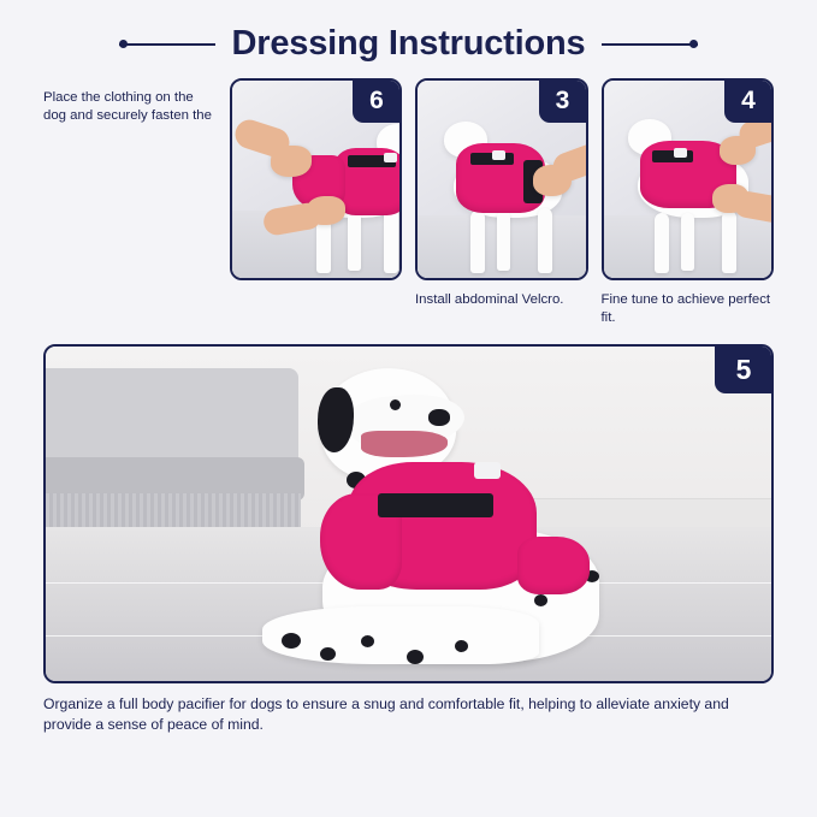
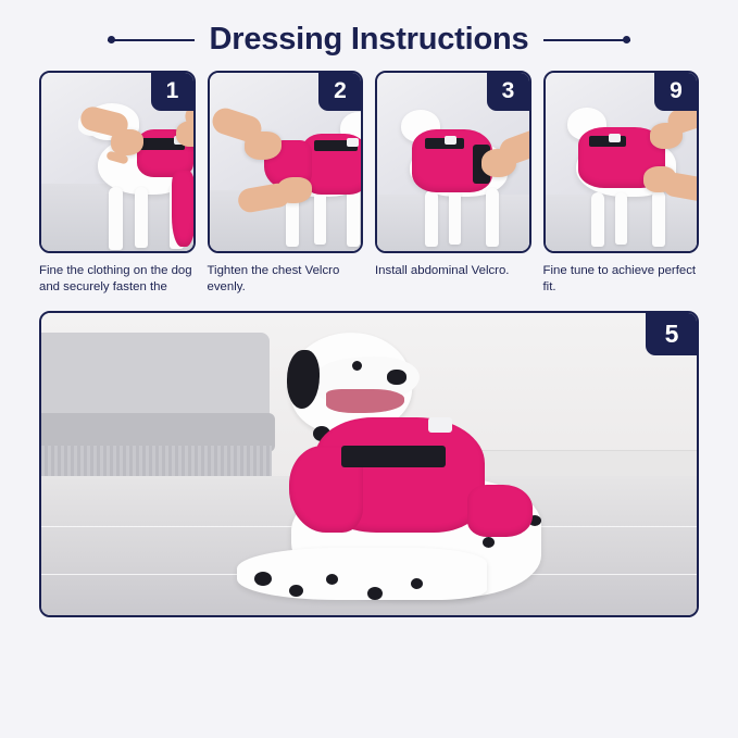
  Dressing Instructions
+ 1
- Place the clothing on the dog and securely fasten the
+ Fine the clothing on the dog and securely fasten the
- 6
+ 2
+ Tighten the chest Velcro evenly.
  3
  Install abdominal Velcro.
- 4
+ 9
  Fine tune to achieve perfect fit.
  5
- Organize a full body pacifier for dogs to ensure a snug and comfortable fit, helping to alleviate anxiety and provide a sense of peace of mind.
